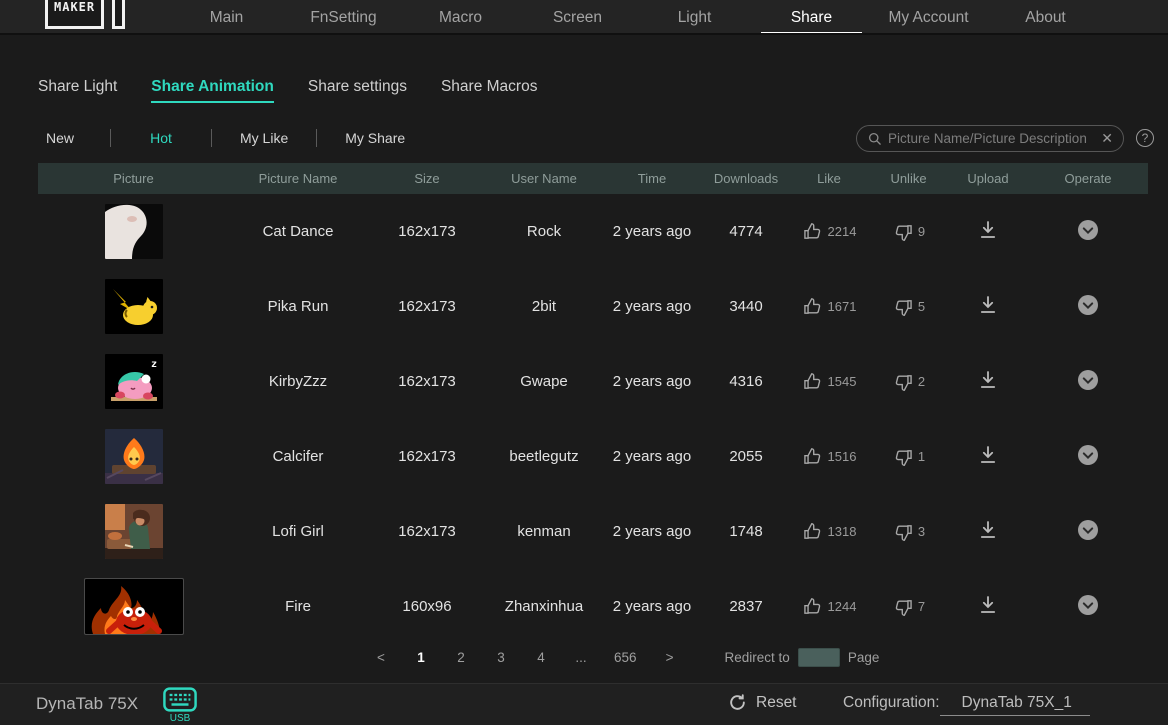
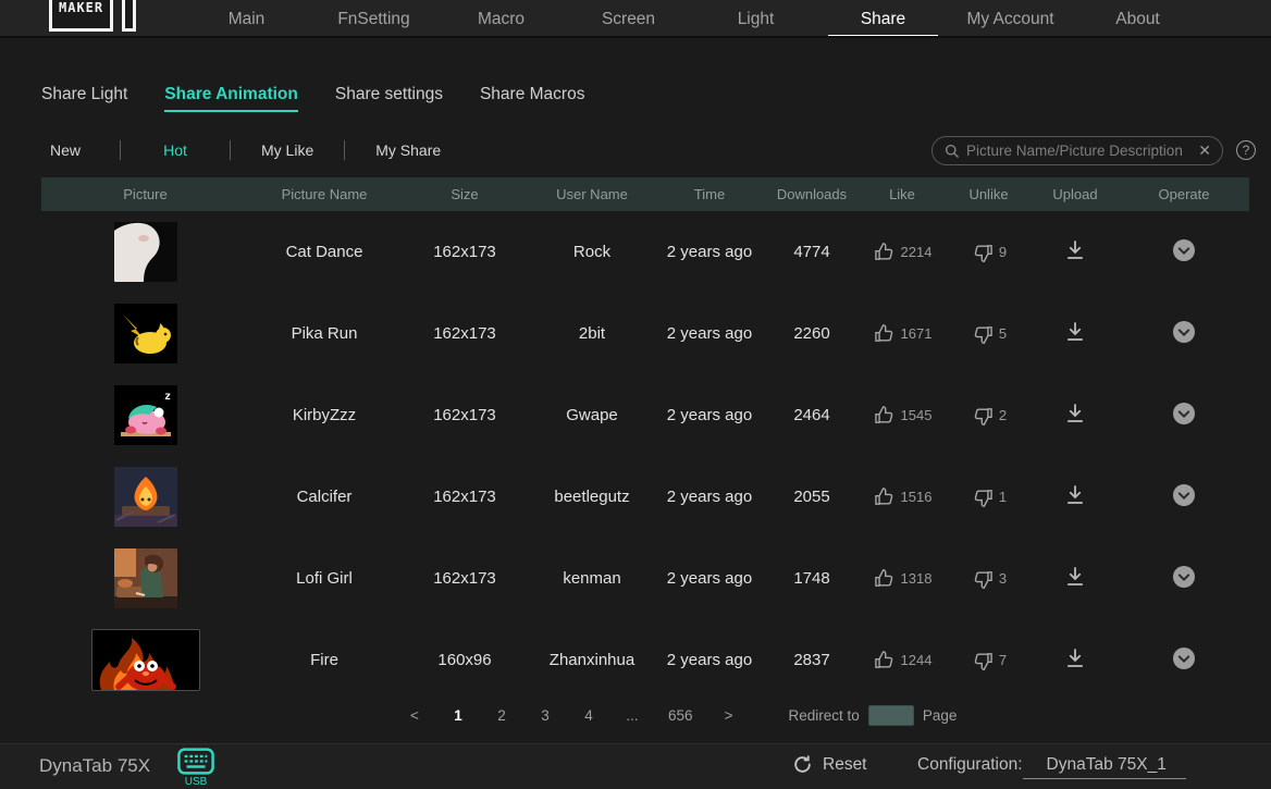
  MAKER
  Main
  FnSetting
  Macro
  Screen
  Light
  Share
  My Account
  About
  Share Light
  Share Animation
  Share settings
  Share Macros
  New
  Hot
  My Like
  My Share
  Picture Name/Picture Description
  ✕
  ?
  Picture
  Picture Name
  Size
  User Name
  Time
  Downloads
  Like
  Unlike
  Upload
  Operate
  Cat Dance
  162x173
  Rock
  2 years ago
  4774
  2214
  9
  Pika Run
  162x173
  2bit
  2 years ago
- 3440
+ 2260
  1671
  5
  z
  KirbyZzz
  162x173
  Gwape
  2 years ago
- 4316
+ 2464
  1545
  2
  Calcifer
  162x173
  beetlegutz
  2 years ago
  2055
  1516
  1
  Lofi Girl
  162x173
  kenman
  2 years ago
  1748
  1318
  3
  Fire
  160x96
  Zhanxinhua
  2 years ago
  2837
  1244
  7
  <
  1
  2
  3
  4
  ...
  656
  >
  Redirect to
  Page
  DynaTab 75X
  USB
  Reset
  Configuration:
  DynaTab 75X_1
